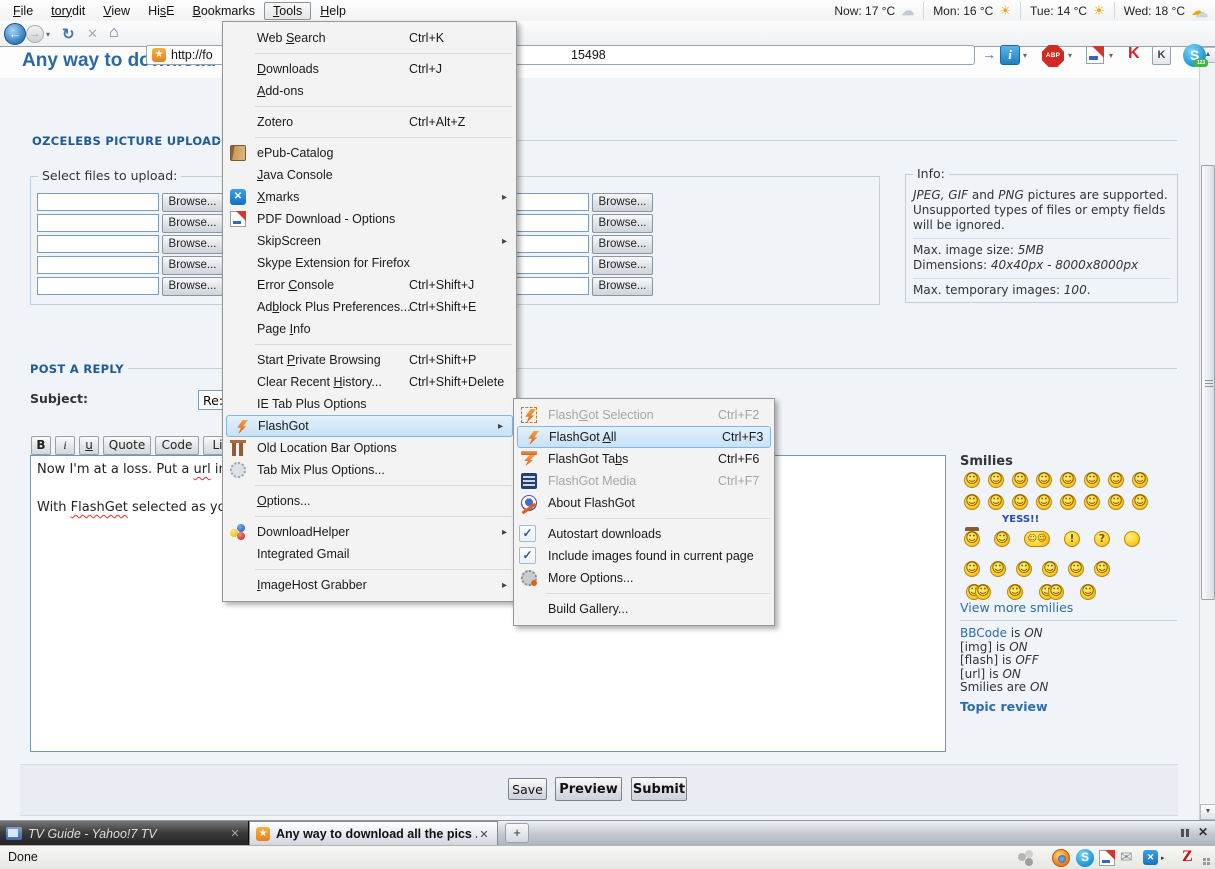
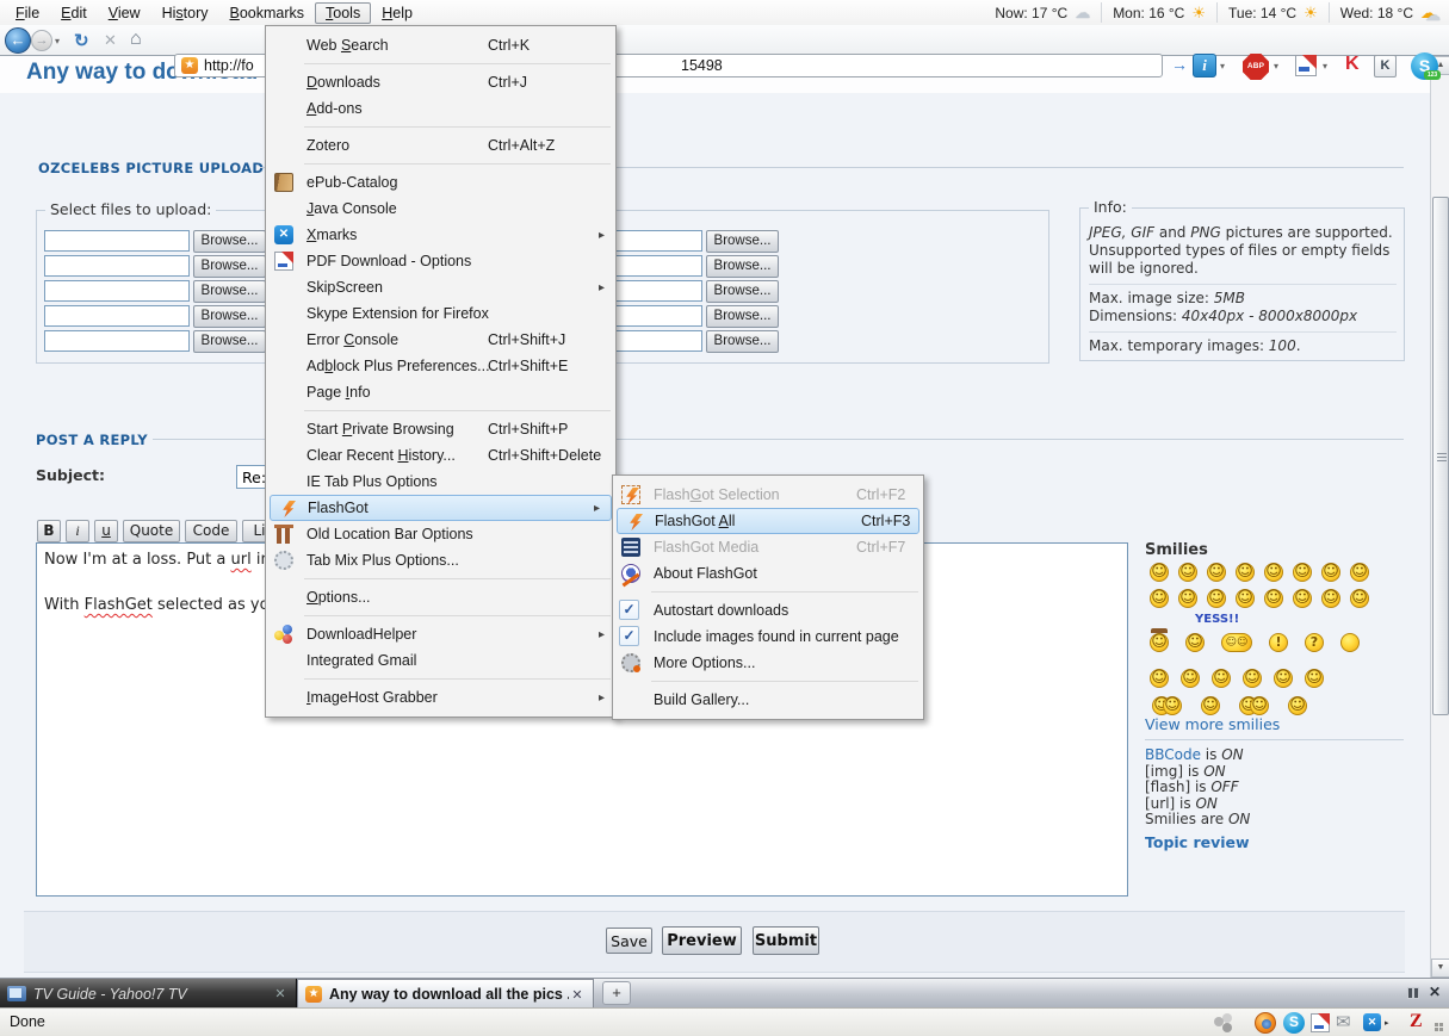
  File
- torydit
+ Edit
  View
- HisE
+ History
  Bookmarks
  Tools
  Help
  Now: 17 °C
  ☁
  Mon: 16 °C
  ☀
  Tue: 14 °C
  ☀
  Wed: 18 °C
  ☁
  ←
  →
  ▾
  ↻
  ✕
  ⌂
  ★
  http://fo
  15498
  →
  i
  ▾
  ▾
  ▾
  K
  K
  S
  OZCELEBS PICTURE UPLOAD
  Select files to upload:
  Browse...
  Browse...
  Browse...
  Browse...
  Browse...
  Browse...
  Browse...
  Browse...
  Browse...
  Browse...
  Info:
  JPEG, GIF and PNG pictures are supported.
  Unsupported types of files or empty fields
  will be ignored.
  Max. image size: 5MB
  Dimensions: 40x40px - 8000x8000px
  Max. temporary images: 100.
  POST A REPLY
  Subject:
  Re:
  B
  i
  u
  Quote
  Code
  Now I'm at a loss. Put a url i
  With FlashGet selected as y
  Smilies
  ☺
  ☺
  ☺
  ☺
  ☺
  ☺
  ☺
  ☺
  ☺
  ☺
  ☺
  ☺
  ☺
  ☺
  ☺
  ☺
  YESS!!
  ☺
  ☺
  ☺☺
  !
  ?
  ☺
  ☺
  ☺
  ☺
  ☺
  ☺
  ☺☺
  ☺
  ☺☺
  ☺
  View more smilies
  BBCode is ON
  [img] is ON
  [flash] is OFF
  [url] is ON
  Smilies are ON
  Topic review
  Save
  Preview
  Submit
  Web Search
  Ctrl+K
  Downloads
  Ctrl+J
  Add-ons
  Zotero
  Ctrl+Alt+Z
  ePub-Catalog
  Java Console
  ✕
  Xmarks
  ▸
  PDF Download - Options
  SkipScreen
  ▸
  Skype Extension for Firefox
  Error Console
  Ctrl+Shift+J
  Adblock Plus Preferences...
  Ctrl+Shift+E
  Page Info
  Start Private Browsing
  Ctrl+Shift+P
  Clear Recent History...
  Ctrl+Shift+Delete
  IE Tab Plus Options
  FlashGot
  ▸
  Old Location Bar Options
  Tab Mix Plus Options...
  Options...
  DownloadHelper
  ▸
  Integrated Gmail
  ImageHost Grabber
  ▸
  FlashGot Selection
  Ctrl+F2
  FlashGot All
  Ctrl+F3
- FlashGot Tabs
- Ctrl+F6
  FlashGot Media
  Ctrl+F7
  About FlashGot
  ✓
  Autostart downloads
  ✓
  Include images found in current page
  More Options...
  Build Gallery...
  TV Guide - Yahoo!7 TV
  ✕
  ★
  Any way to download all the pics
  ✕
  +
  ✕
  Done
  S
  ✉
  ✕
  Z
